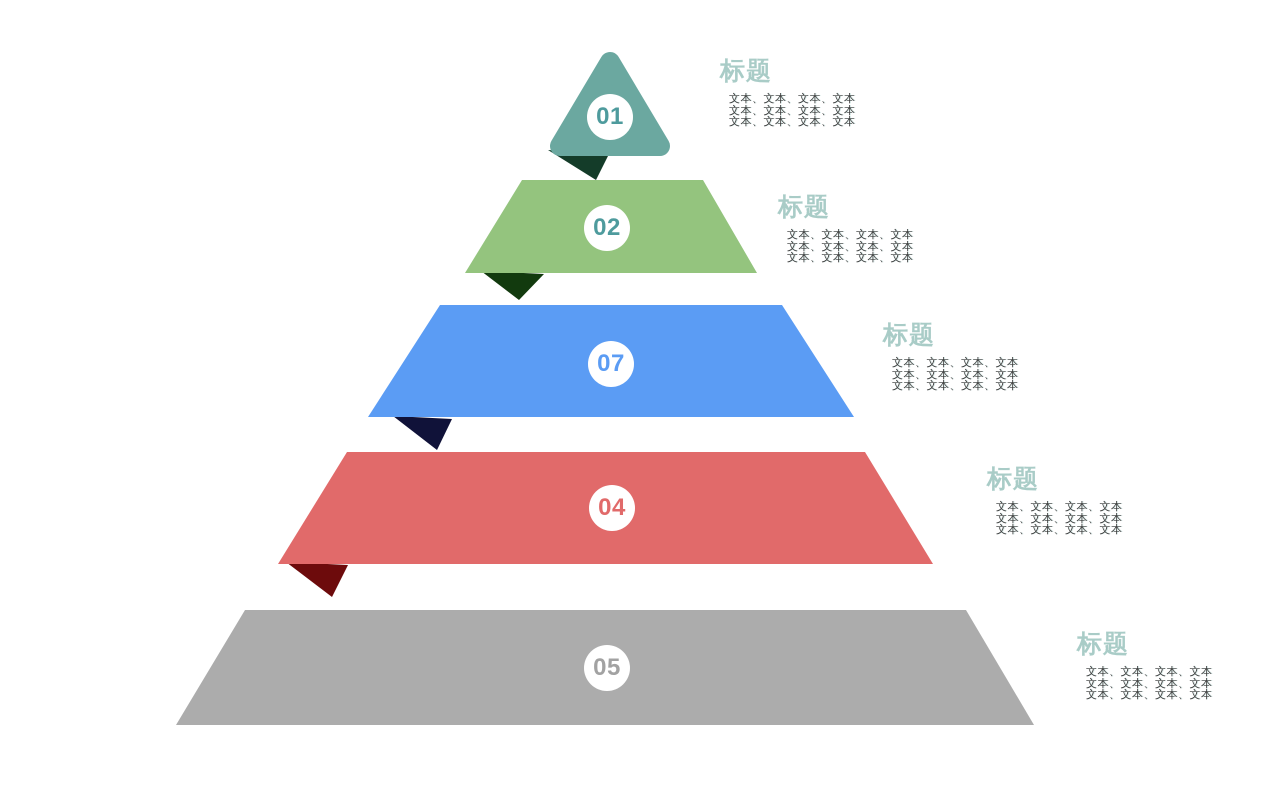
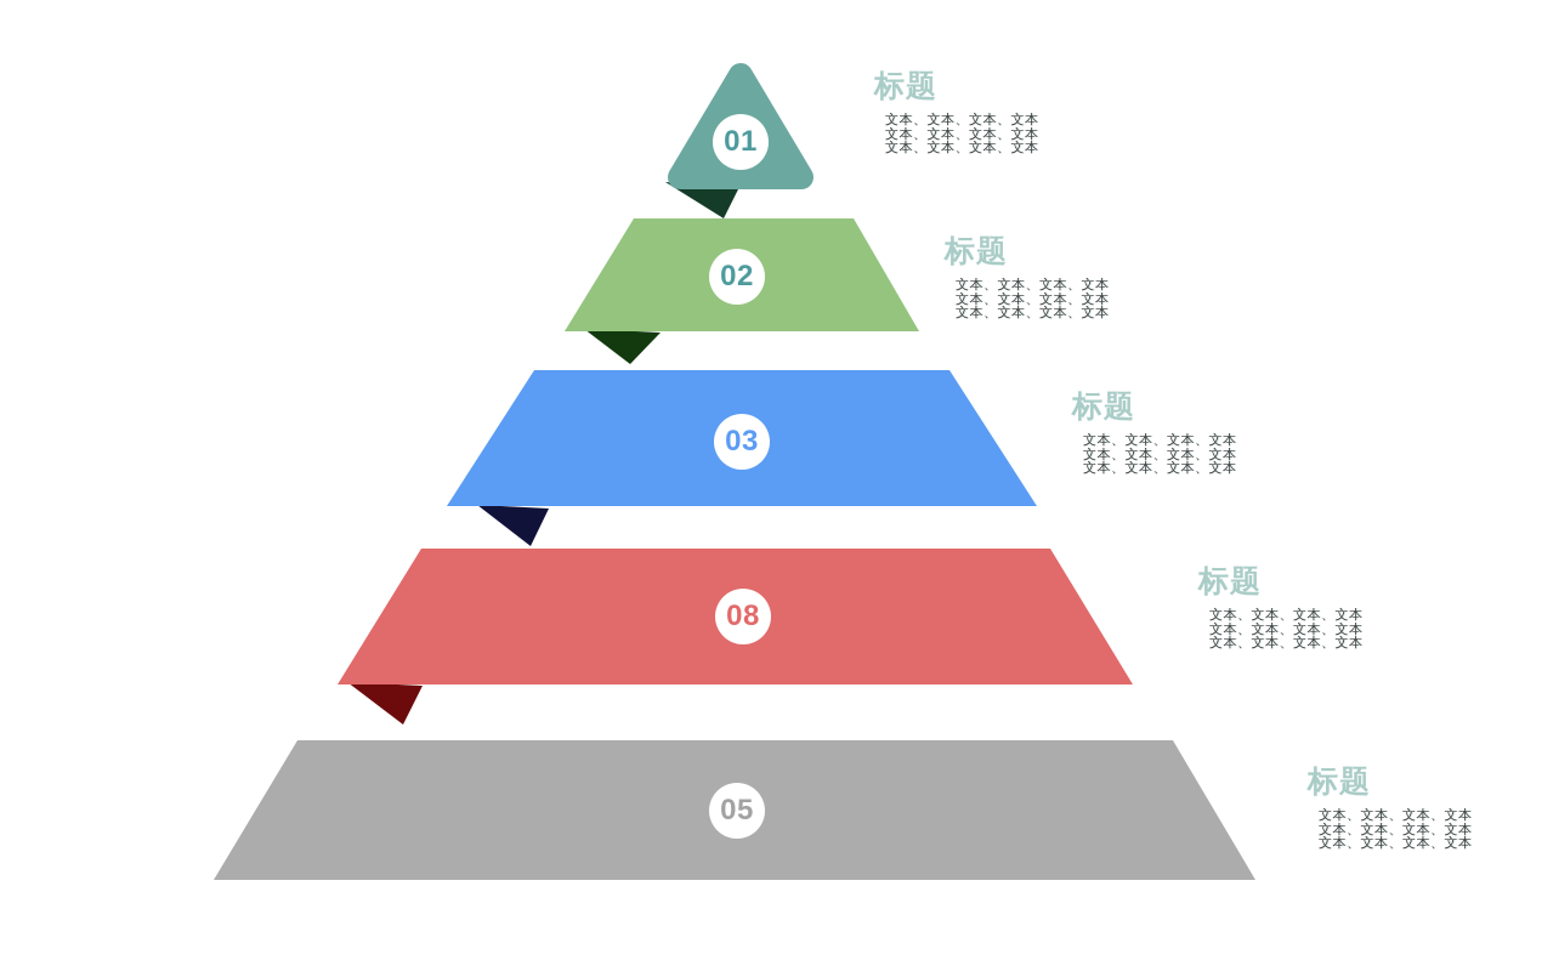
  01
  02
- 07
+ 03
- 04
+ 08
  05
  标题
  文本、文本、文本、文本
  文本、文本、文本、文本
  文本、文本、文本、文本
  标题
  文本、文本、文本、文本
  文本、文本、文本、文本
  文本、文本、文本、文本
  标题
  文本、文本、文本、文本
  文本、文本、文本、文本
  文本、文本、文本、文本
  标题
  文本、文本、文本、文本
  文本、文本、文本、文本
  文本、文本、文本、文本
  标题
  文本、文本、文本、文本
  文本、文本、文本、文本
  文本、文本、文本、文本
